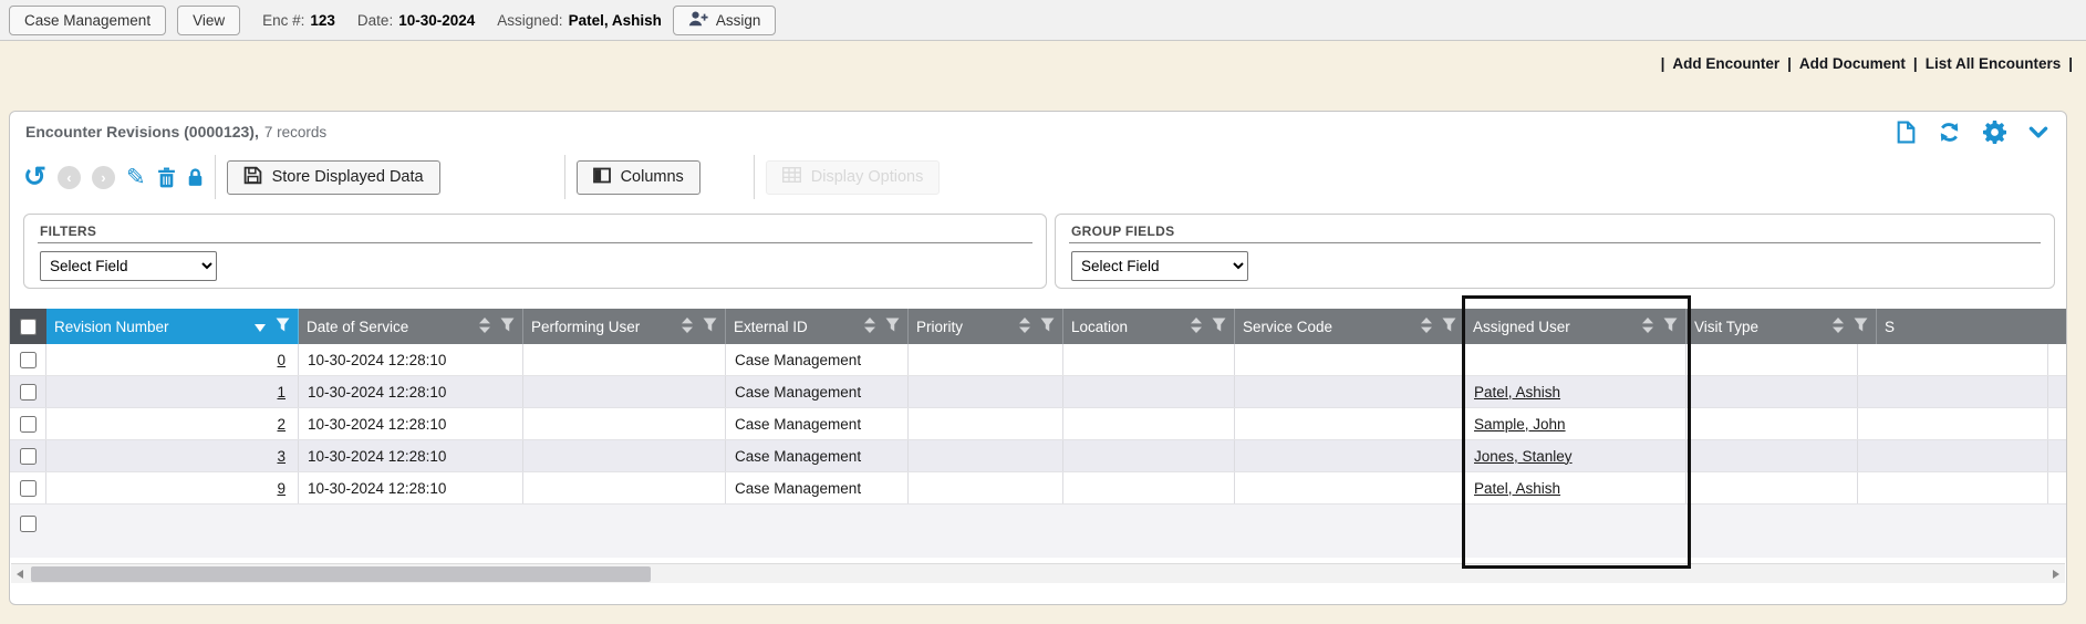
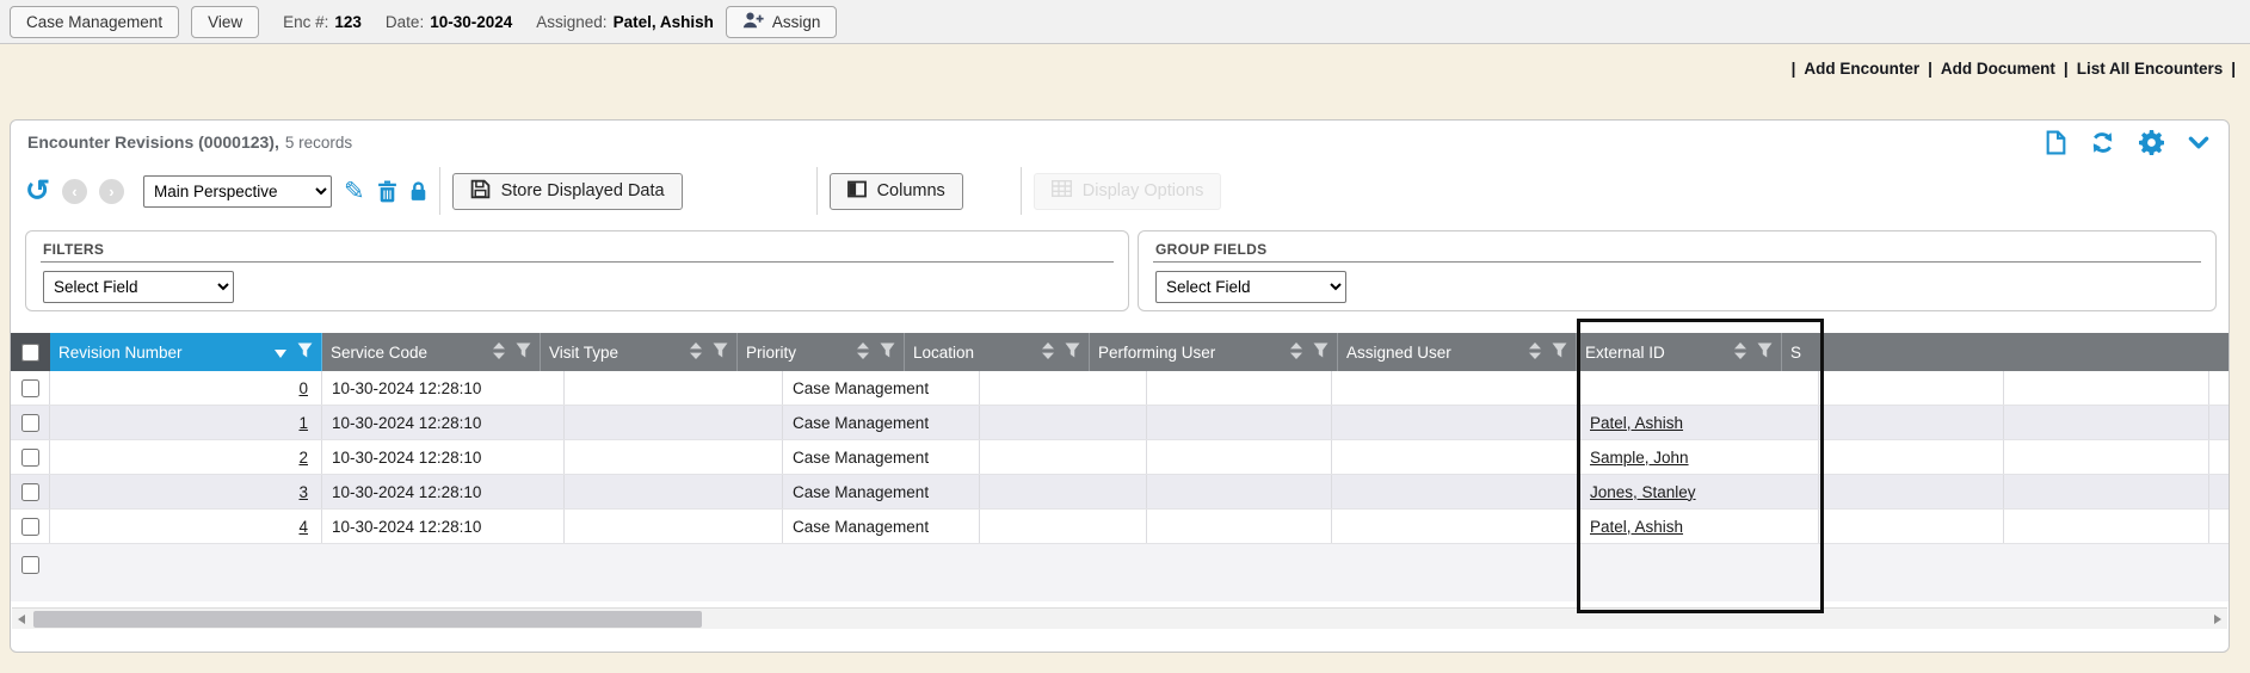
  Case Management
  View
  Enc #:
  123
  Date:
  10-30-2024
  Assigned:
  Patel, Ashish
  Assign
  |
  Add Encounter
  |
  Add Document
  |
  List All Encounters
  |
  Encounter Revisions (0000123),
- 7 records
+ 5 records
  ↺
  ‹
  ›
+ Main Perspective
  ✎
  Store Displayed Data
  Columns
  Display Options
  FILTERS
  Select Field
  GROUP FIELDS
  Select Field
  Revision Number
- Date of Service
- Performing User
+ Service Code
- External ID
+ Visit Type
  Priority
  Location
- Service Code
+ Performing User
  Assigned User
- Visit Type
+ External ID
  S
  0
  10-30-2024 12:28:10
  Case Management
  1
  10-30-2024 12:28:10
  Case Management
  Patel, Ashish
  2
  10-30-2024 12:28:10
  Case Management
  Sample, John
  3
  10-30-2024 12:28:10
  Case Management
  Jones, Stanley
- 9
+ 4
  10-30-2024 12:28:10
  Case Management
  Patel, Ashish
